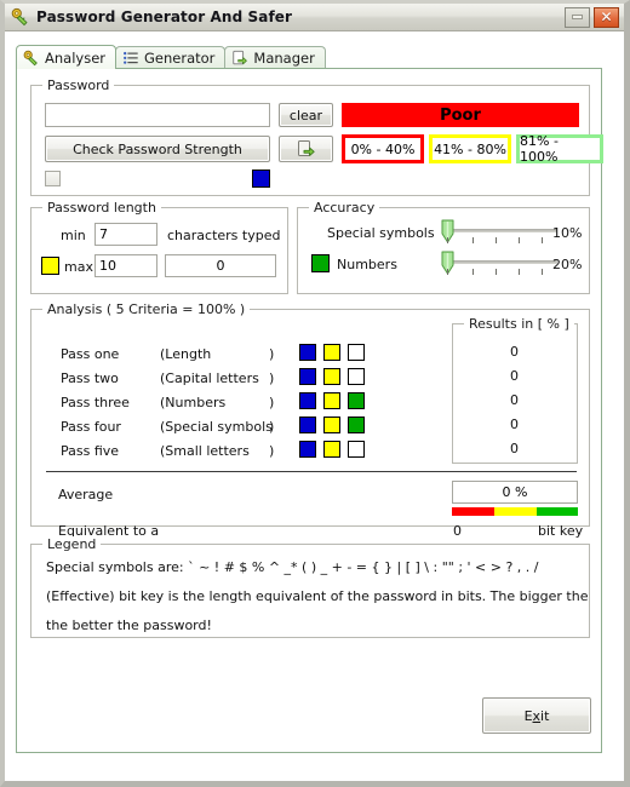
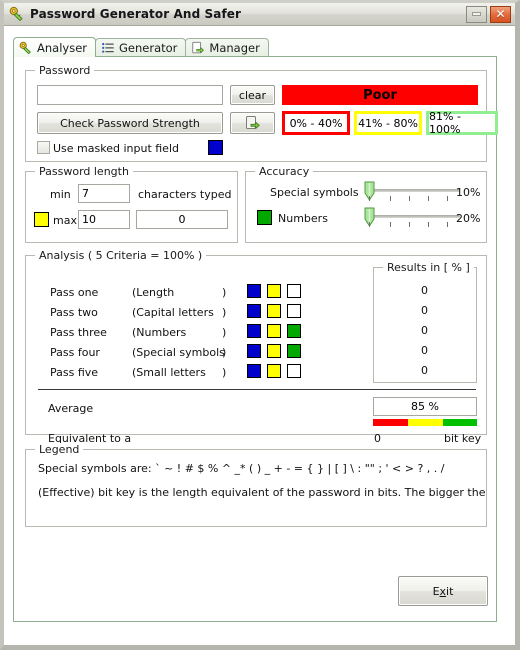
  Password Generator And Safer
  ✕
  Analyser
  Generator
  Manager
  Password
  clear
  Poor
  Check Password Strength
  0% - 40%
  41% - 80%
  81% - 100%
+ Use masked input field
  Password length
  min
  7
  characters typed
  max
  10
  0
  Accuracy
  Special symbols
  10%
  Numbers
  20%
  Analysis ( 5 Criteria = 100% )
  Results in [ % ]
  0
  0
  0
  0
  0
  Pass one
  (Length
  )
  Pass two
  (Capital letters
  )
  Pass three
  (Numbers
  )
  Pass four
  (Special symbols
  )
  Pass five
  (Small letters
  )
  Average
- 0 %
+ 85 %
  Equivalent to a
  0
  bit key
  Legend
  Special symbols are: ` ~ ! # $ % ^ _* ( ) _ + - = { } | [ ] \ : "" ; ' < > ? , . /
  (Effective) bit key is the length equivalent of the password in bits. The bigger the
- the better the password!
  Exit
